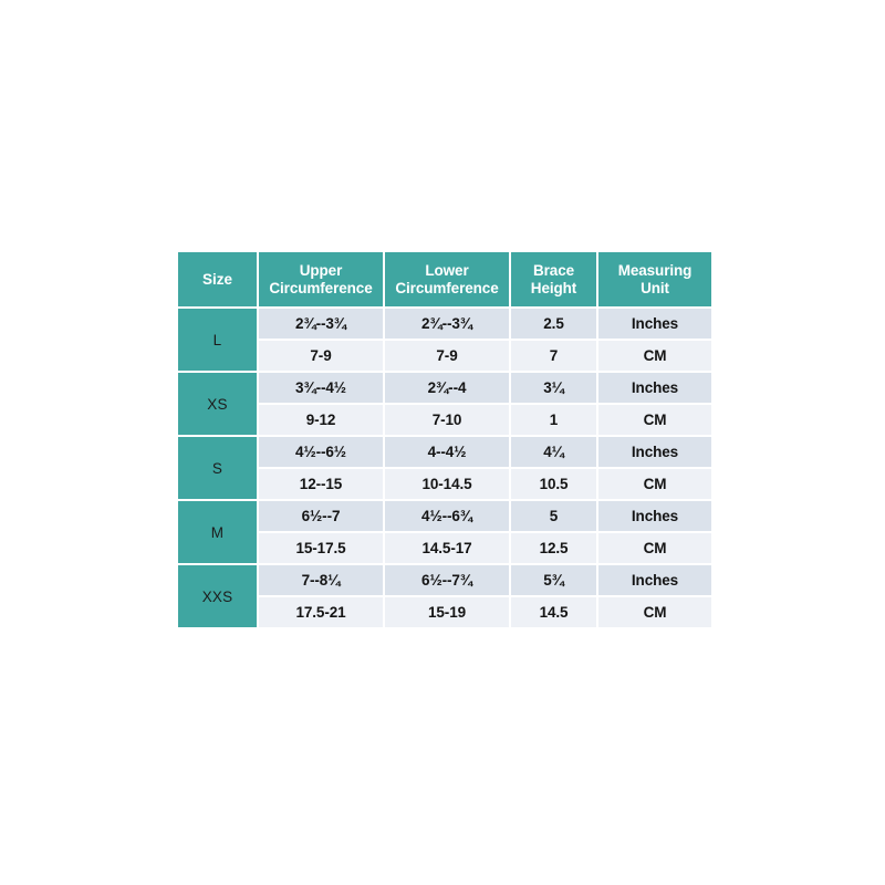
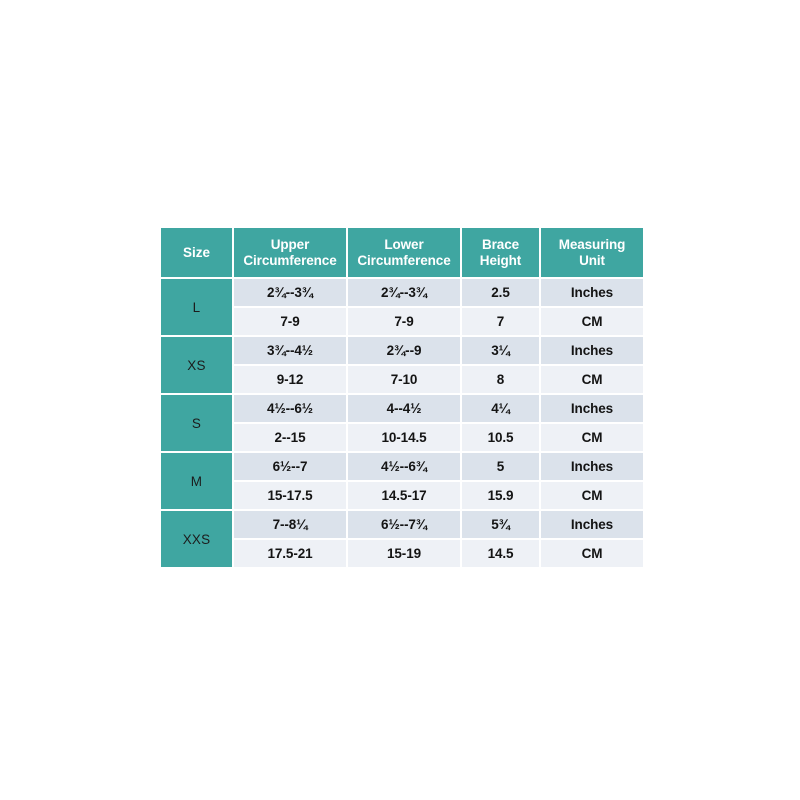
  Size	Upper Circumference	Lower Circumference	Brace Height	Measuring Unit
  L	2¾--3¾	2¾--3¾	2.5	Inches
  7-9	7-9	7	CM
- XS	3¾--4½	2¾--4	3¼	Inches
+ XS	3¾--4½	2¾--9	3¼	Inches
- 9-12	7-10	1	CM
+ 9-12	7-10	8	CM
  S	4½--6½	4--4½	4¼	Inches
- 12--15	10-14.5	10.5	CM
+ 2--15	10-14.5	10.5	CM
  M	6½--7	4½--6¾	5	Inches
- 15-17.5	14.5-17	12.5	CM
+ 15-17.5	14.5-17	15.9	CM
  XXS	7--8¼	6½--7¾	5¾	Inches
  17.5-21	15-19	14.5	CM
